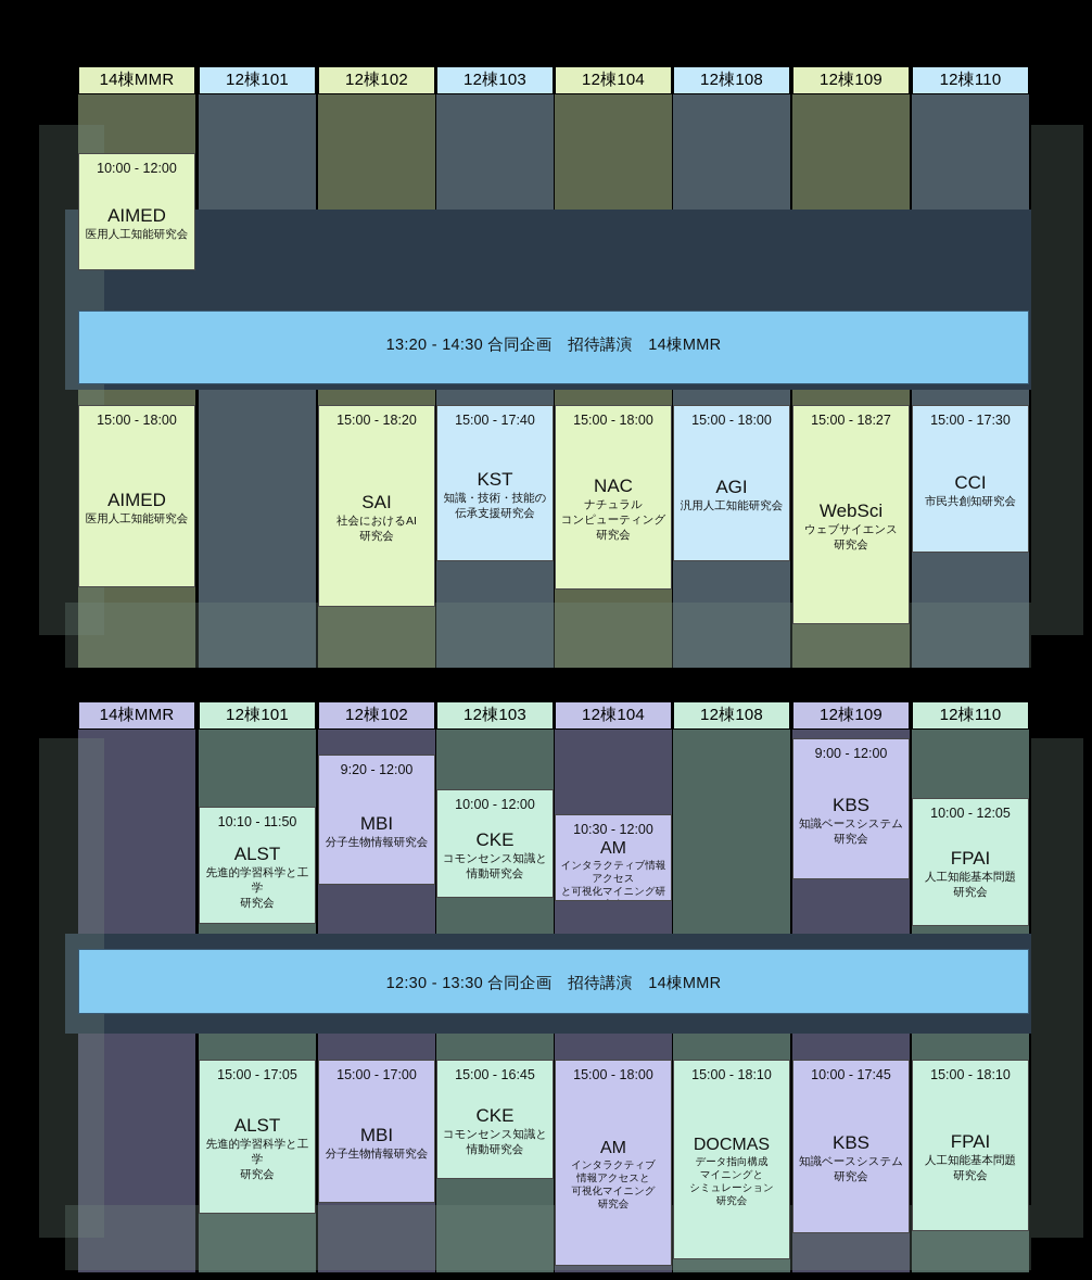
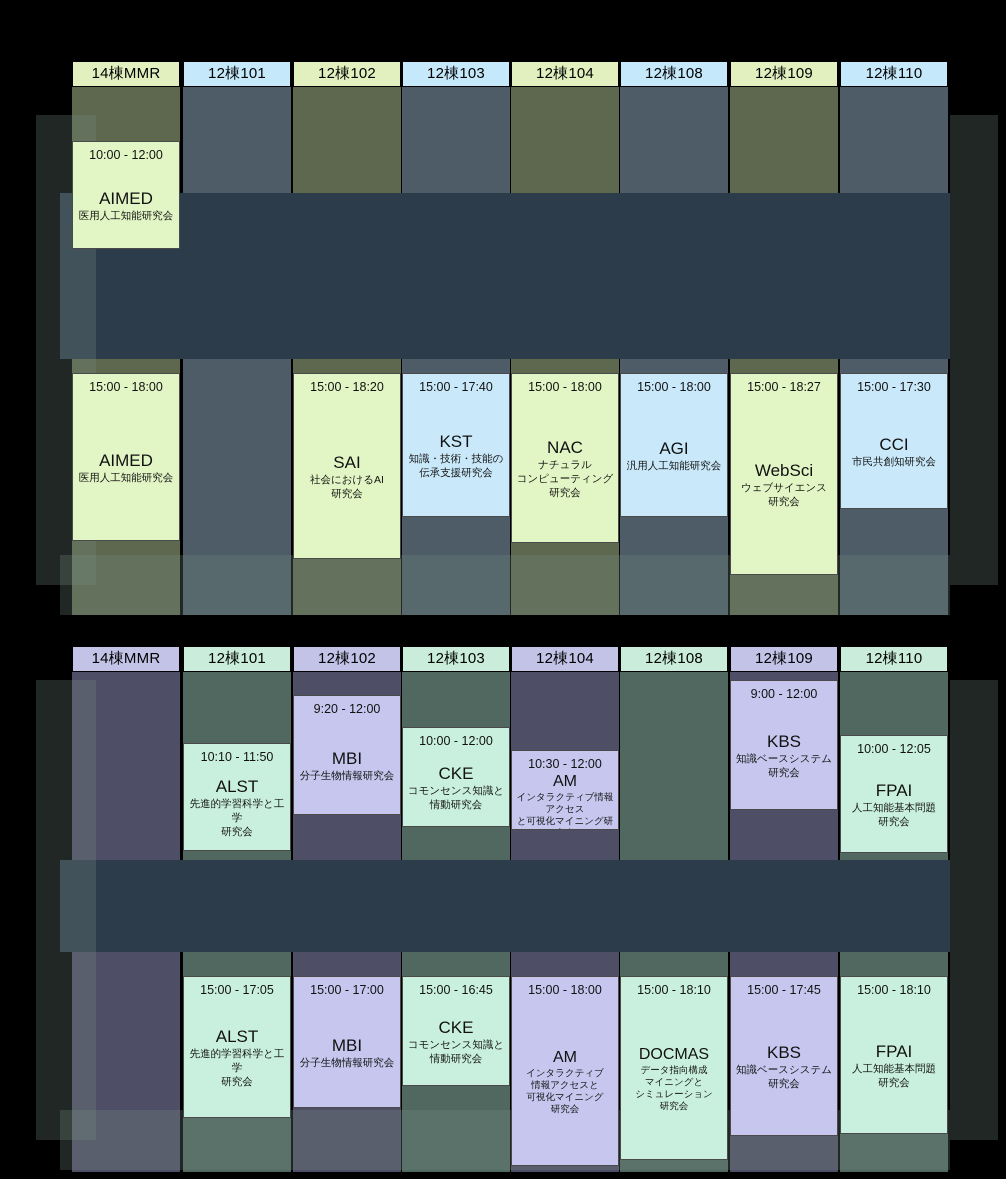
  14棟MMR
  12棟101
  12棟102
  12棟103
  12棟104
  12棟108
  12棟109
  12棟110
  10:00 - 12:00
  AIMED
  医用人工知能研究会
  15:00 - 18:00
  AIMED
  医用人工知能研究会
  15:00 - 18:20
  SAI
  社会におけるAI
  研究会
  15:00 - 17:40
  KST
  知識・技術・技能の
  伝承支援研究会
  15:00 - 18:00
  NAC
  ナチュラル
  コンピューティング
  研究会
  15:00 - 18:00
  AGI
  汎用人工知能研究会
  15:00 - 18:27
  WebSci
  ウェブサイエンス
  研究会
  15:00 - 17:30
  CCI
  市民共創知研究会
- 13:20 - 14:30 合同企画 招待講演 14棟MMR
  14棟MMR
  12棟101
  12棟102
  12棟103
  12棟104
  12棟108
  12棟109
  12棟110
  10:10 - 11:50
  ALST
  先進的学習科学と工学
  研究会
  9:20 - 12:00
  MBI
  分子生物情報研究会
  10:00 - 12:00
  CKE
  コモンセンス知識と
  情動研究会
  10:30 - 12:00
  AM
  インタラクティブ情報アクセス
  と可視化マイニング研
  9:00 - 12:00
  KBS
  知識ベースシステム
  研究会
  10:00 - 12:05
  FPAI
  人工知能基本問題
  研究会
  15:00 - 17:05
  ALST
  先進的学習科学と工学
  研究会
  15:00 - 17:00
  MBI
  分子生物情報研究会
  15:00 - 16:45
  CKE
  コモンセンス知識と
  情動研究会
  15:00 - 18:00
  AM
  インタラクティブ
  情報アクセスと
  可視化マイニング
  研究会
  15:00 - 18:10
  DOCMAS
  データ指向構成
  マイニングと
  シミュレーション
  研究会
- 10:00 - 17:45
+ 15:00 - 17:45
  KBS
  知識ベースシステム
  研究会
  15:00 - 18:10
  FPAI
  人工知能基本問題
  研究会
- 12:30 - 13:30 合同企画 招待講演 14棟MMR
